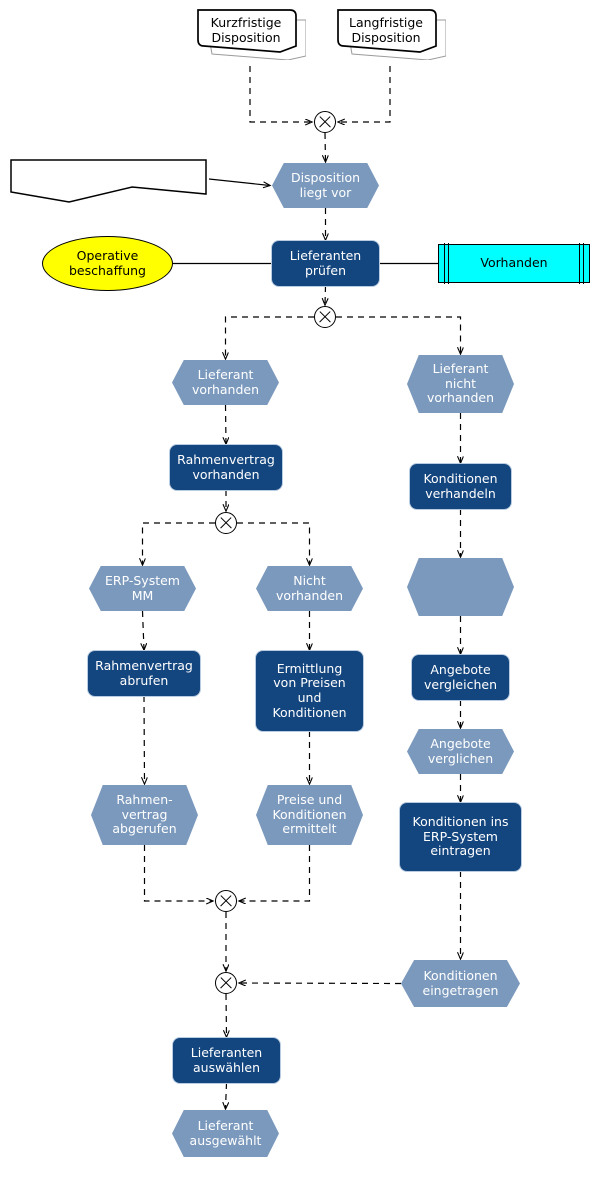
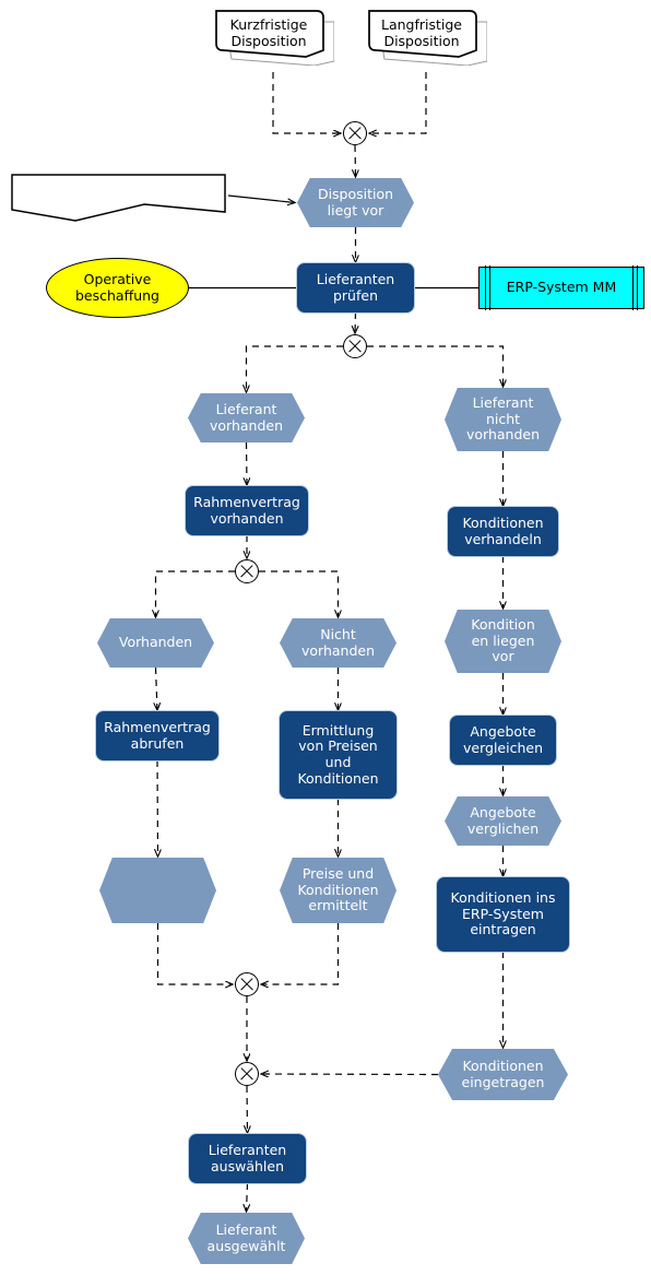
  Kurzfristige
  Disposition
  Langfristige
  Disposition
  Disposition
  liegt vor
  Operative
  beschaffung
  Lieferanten
  prüfen
- Vorhanden
+ ERP-System MM
  Lieferant
  vorhanden
  Lieferant
  nicht
  vorhanden
  Rahmenvertrag
  vorhanden
  Konditionen
  verhandeln
- ERP-System MM
+ Vorhanden
  Nicht
  vorhanden
+ Kondition
+ en liegen
+ vor
  Rahmenvertrag
  abrufen
  Ermittlung
  von Preisen
  und
  Konditionen
  Angebote
  vergleichen
  Angebote
  verglichen
- Rahmen-
- vertrag
- abgerufen
  Preise und
  Konditionen
  ermittelt
  Konditionen ins
  ERP-System
  eintragen
  Konditionen
  eingetragen
  Lieferanten
  auswählen
  Lieferant
  ausgewählt
